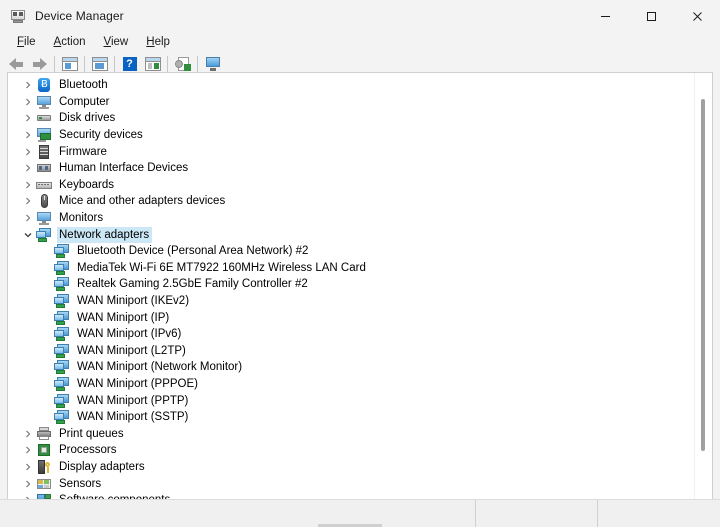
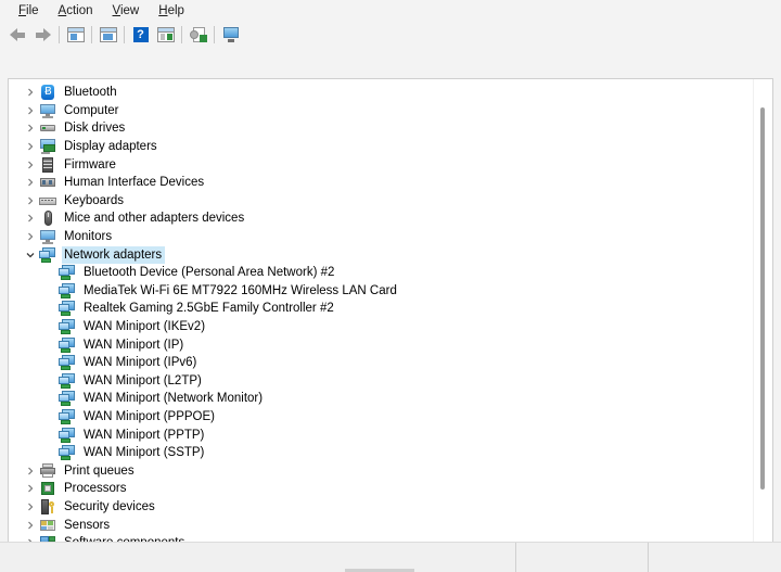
- Device Manager
  File
  Action
  View
  Help
  ?
  Ƀ
  Bluetooth
  Computer
  Disk drives
- Security devices
+ Display adapters
  Firmware
  Human Interface Devices
  Keyboards
  Mice and other adapters devices
  Monitors
  Network adapters
  Bluetooth Device (Personal Area Network) #2
  MediaTek Wi-Fi 6E MT7922 160MHz Wireless LAN Card
  Realtek Gaming 2.5GbE Family Controller #2
  WAN Miniport (IKEv2)
  WAN Miniport (IP)
  WAN Miniport (IPv6)
  WAN Miniport (L2TP)
  WAN Miniport (Network Monitor)
  WAN Miniport (PPPOE)
  WAN Miniport (PPTP)
  WAN Miniport (SSTP)
  Print queues
  Processors
- Display adapters
+ Security devices
  Sensors
